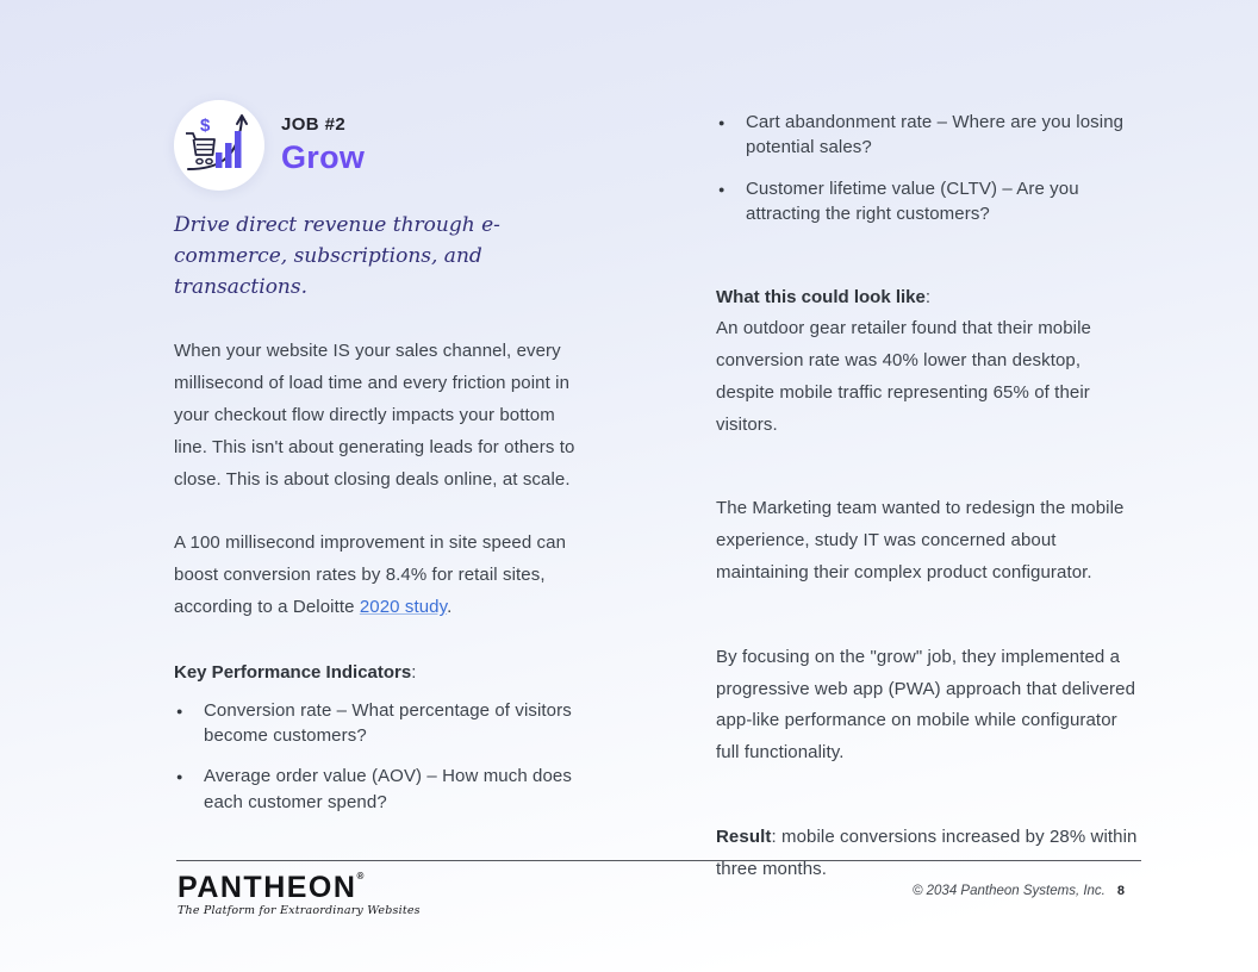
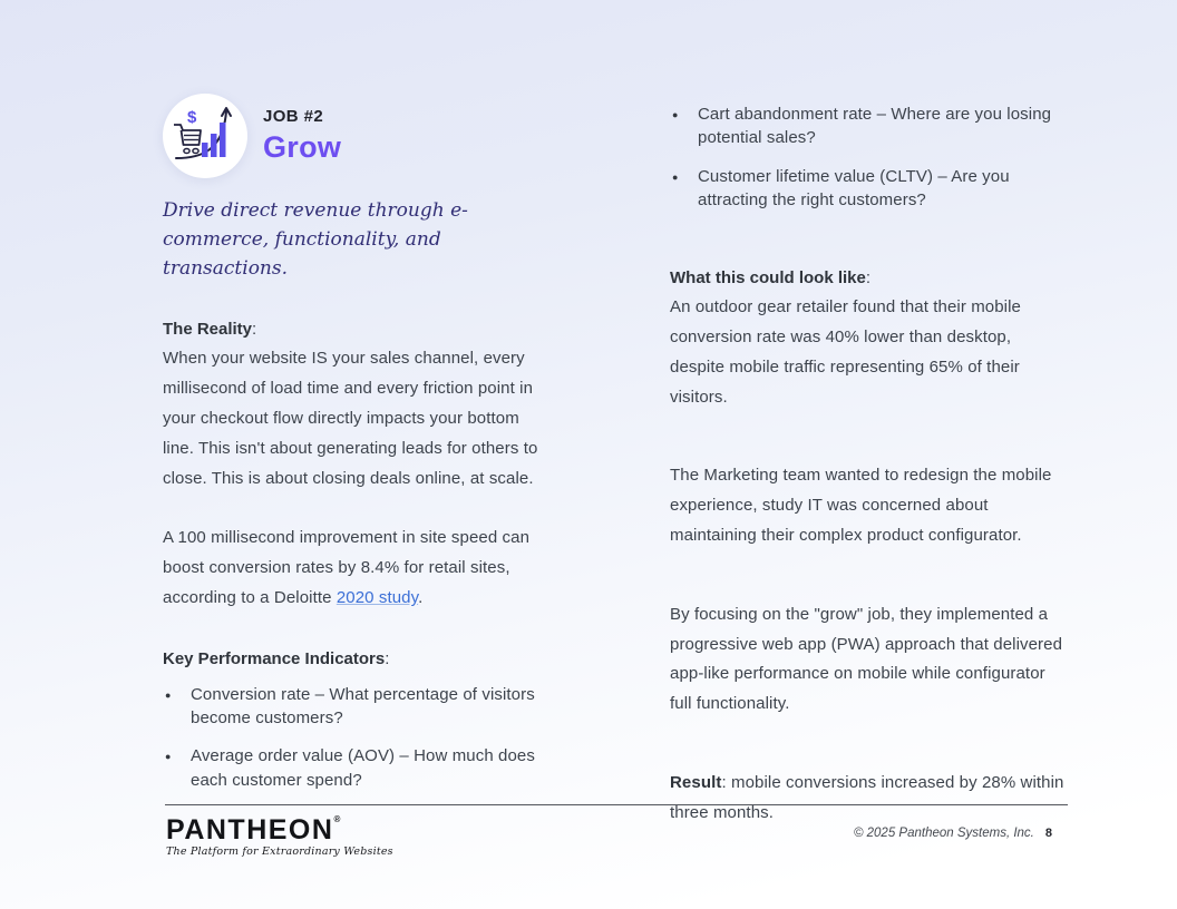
  $
  JOB #2
  Grow
- Drive direct revenue through e-commerce, subscriptions, and transactions.
+ Drive direct revenue through e-commerce, functionality, and transactions.
+ The Reality:
  When your website IS your sales channel, every millisecond of load time and every friction point in your checkout flow directly impacts your bottom line. This isn't about generating leads for others to close. This is about closing deals online, at scale.
  A 100 millisecond improvement in site speed can boost conversion rates by 8.4% for retail sites, according to a Deloitte 2020 study.
  Key Performance Indicators:
  Conversion rate – What percentage of visitors become customers?
  Average order value (AOV) – How much does each customer spend?
  Cart abandonment rate – Where are you losing potential sales?
  Customer lifetime value (CLTV) – Are you attracting the right customers?
  What this could look like:
  An outdoor gear retailer found that their mobile conversion rate was 40% lower than desktop, despite mobile traffic representing 65% of their visitors.
  The Marketing team wanted to redesign the mobile experience, study IT was concerned about maintaining their complex product configurator.
  By focusing on the "grow" job, they implemented a progressive web app (PWA) approach that delivered app-like performance on mobile while configurator full functionality.
  Result: mobile conversions increased by 28% within three months.
  PANTHEON®
  The Platform for Extraordinary Websites
- © 2034 Pantheon Systems, Inc.
+ © 2025 Pantheon Systems, Inc.
  8
